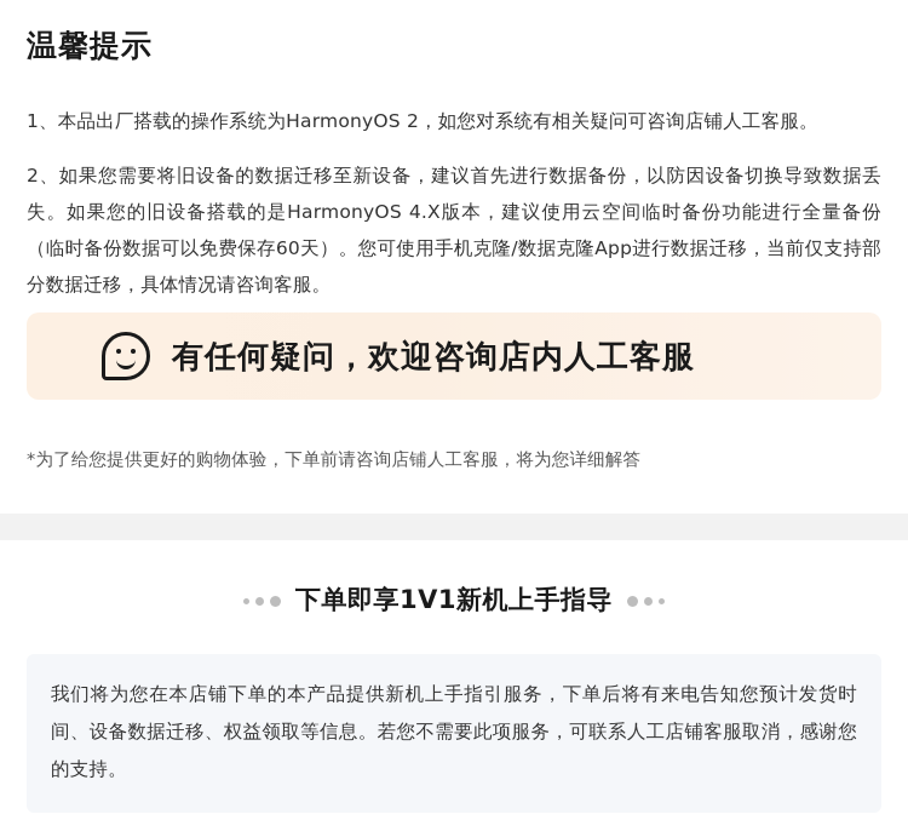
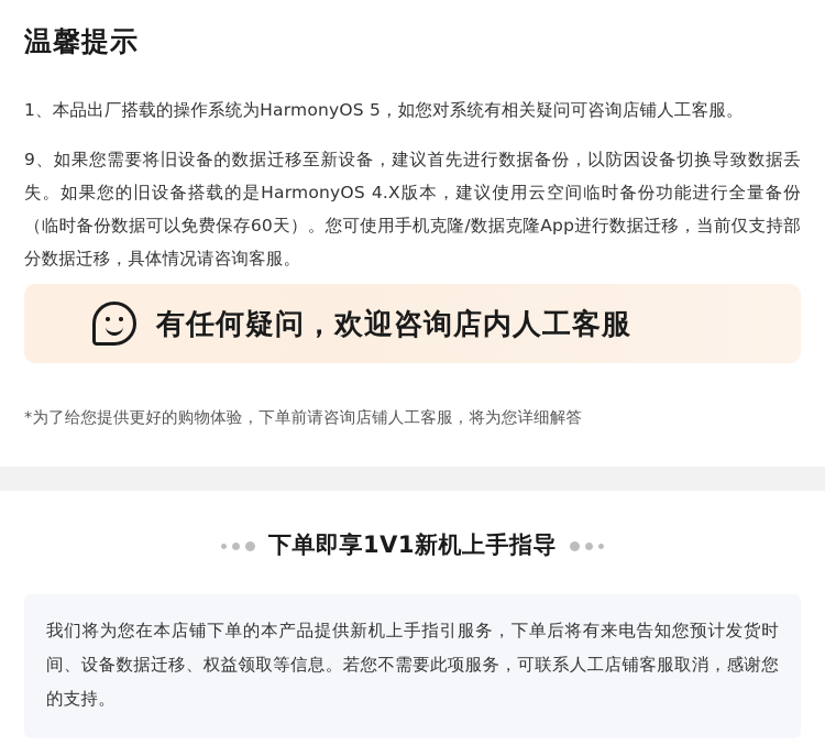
  温馨提示
- 1、本品出厂搭载的操作系统为HarmonyOS 2，如您对系统有相关疑问可咨询店铺人工客服。
+ 1、本品出厂搭载的操作系统为HarmonyOS 5，如您对系统有相关疑问可咨询店铺人工客服。
- 2、如果您需要将旧设备的数据迁移至新设备，建议首先进行数据备份，以防因设备切换导致数据丢失。如果您的旧设备搭载的是HarmonyOS 4.X版本，建议使用云空间临时备份功能进行全量备份（临时备份数据可以免费保存60天）。您可使用手机克隆/数据克隆App进行数据迁移，当前仅支持部分数据迁移，具体情况请咨询客服。
+ 9、如果您需要将旧设备的数据迁移至新设备，建议首先进行数据备份，以防因设备切换导致数据丢失。如果您的旧设备搭载的是HarmonyOS 4.X版本，建议使用云空间临时备份功能进行全量备份（临时备份数据可以免费保存60天）。您可使用手机克隆/数据克隆App进行数据迁移，当前仅支持部分数据迁移，具体情况请咨询客服。
  有任何疑问，欢迎咨询店内人工客服
  *为了给您提供更好的购物体验，下单前请咨询店铺人工客服，将为您详细解答
  下单即享1V1新机上手指导
  我们将为您在本店铺下单的本产品提供新机上手指引服务，下单后将有来电告知您预计发货时间、设备数据迁移、权益领取等信息。若您不需要此项服务，可联系人工店铺客服取消，感谢您的支持。
